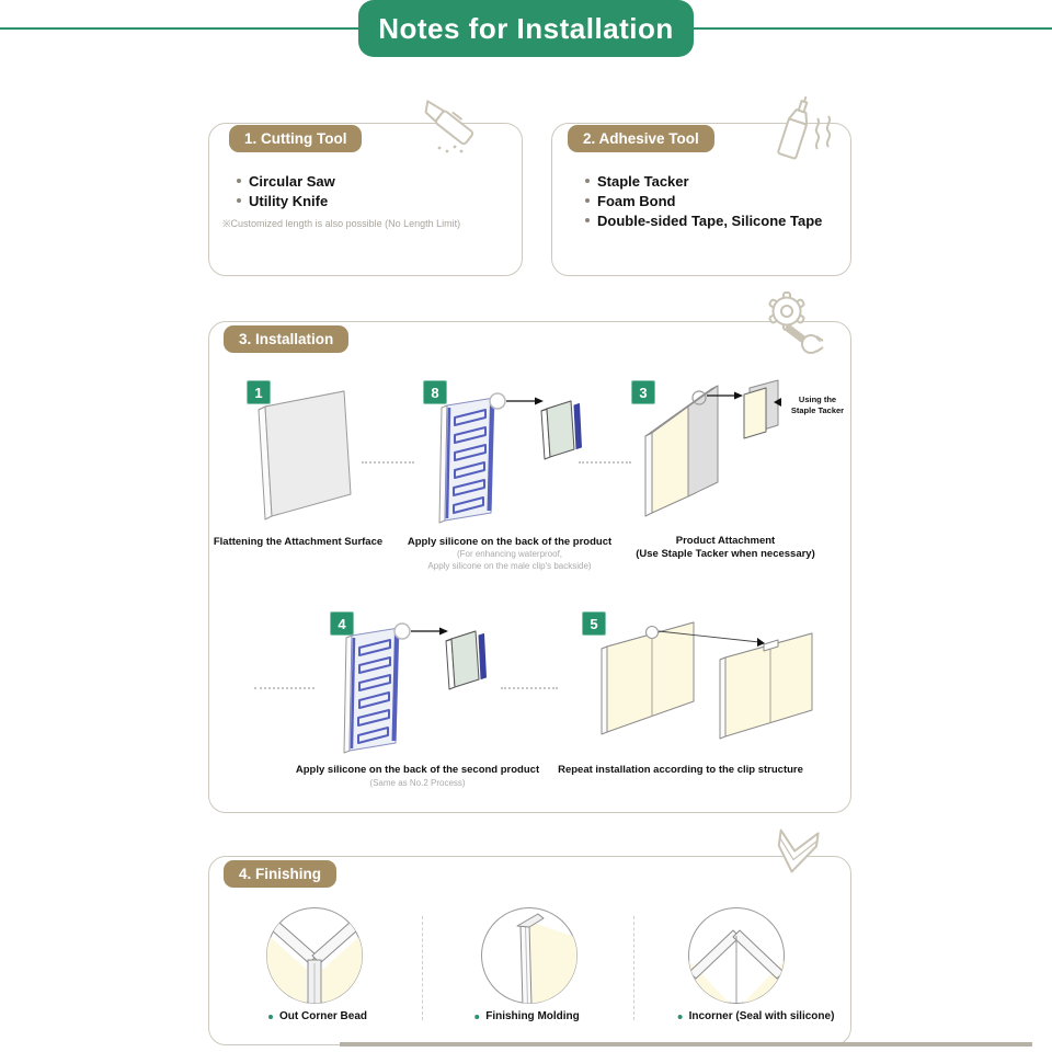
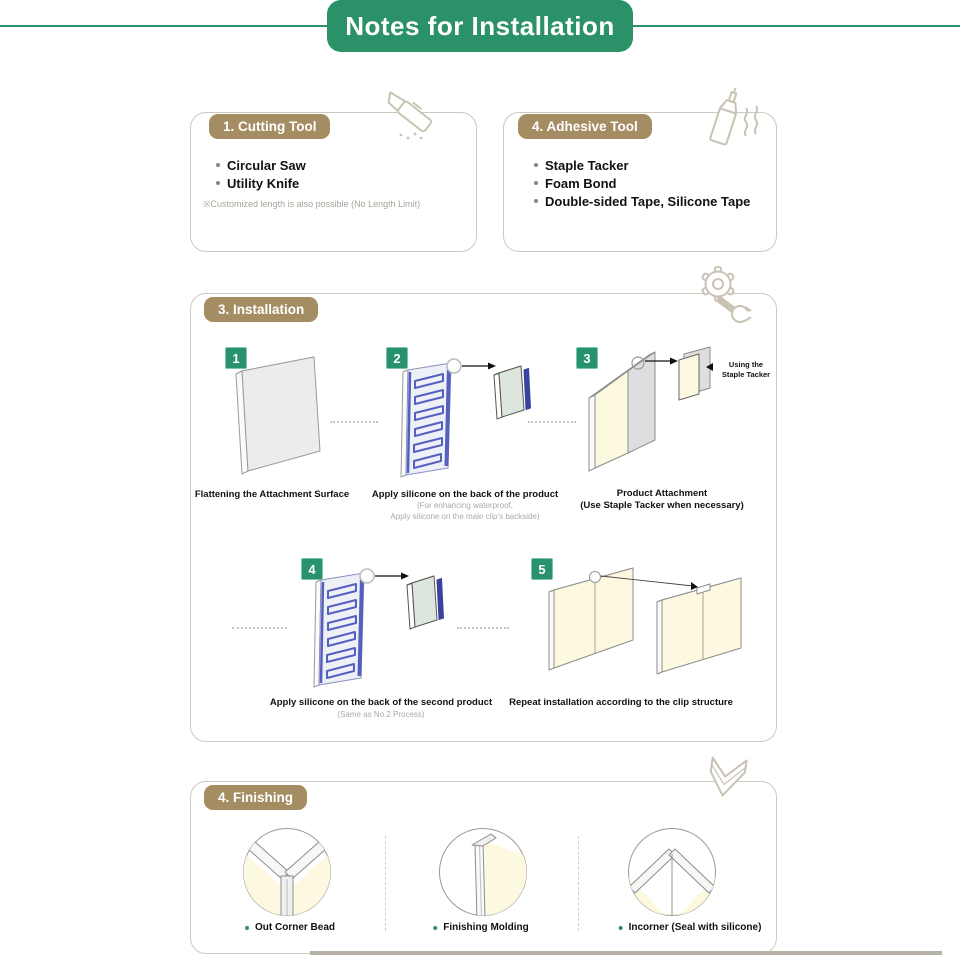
  Notes for Installation
  1. Cutting Tool
  Circular Saw
  Utility Knife
  ※Customized length is also possible (No Length Limit)
- 2. Adhesive Tool
+ 4. Adhesive Tool
  Staple Tacker
  Foam Bond
  Double-sided Tape, Silicone Tape
  3. Installation
  1
- 8
+ 2
  3
  4
  5
  Using the
  Staple Tacker
  Flattening the Attachment Surface
  Apply silicone on the back of the product
  (For enhancing waterproof,
  Apply silicone on the male clip's backside)
  Product Attachment
  (Use Staple Tacker when necessary)
  Apply silicone on the back of the second product
  (Same as No.2 Process)
  Repeat installation according to the clip structure
  4. Finishing
  Out Corner Bead
  Finishing Molding
  Incorner (Seal with silicone)
